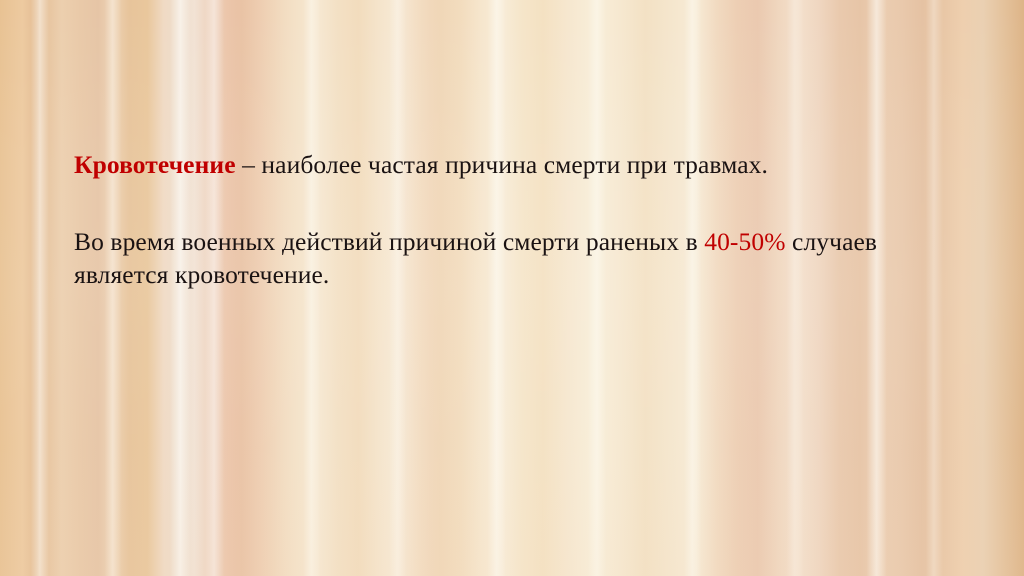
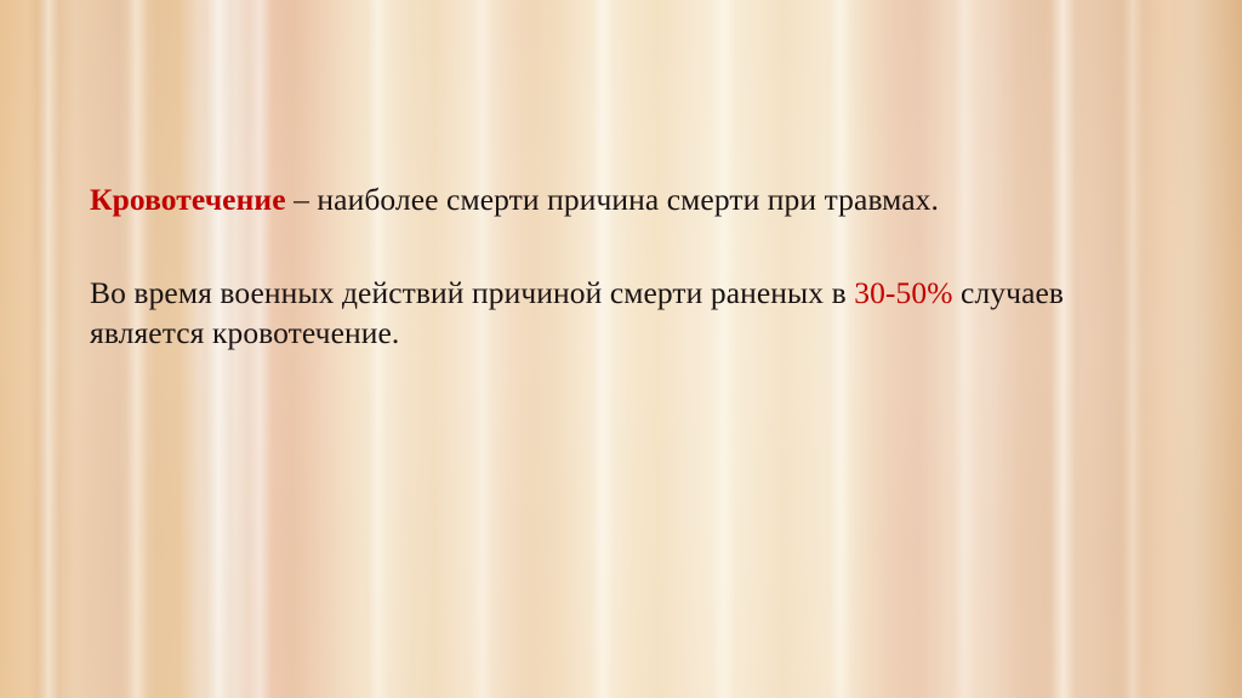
- Кровотечение – наиболее частая причина смерти при травмах.
+ Кровотечение – наиболее смерти причина смерти при травмах.
- Во время военных действий причиной смерти раненых в 40-50% случаев является кровотечение.
+ Во время военных действий причиной смерти раненых в 30-50% случаев является кровотечение.
